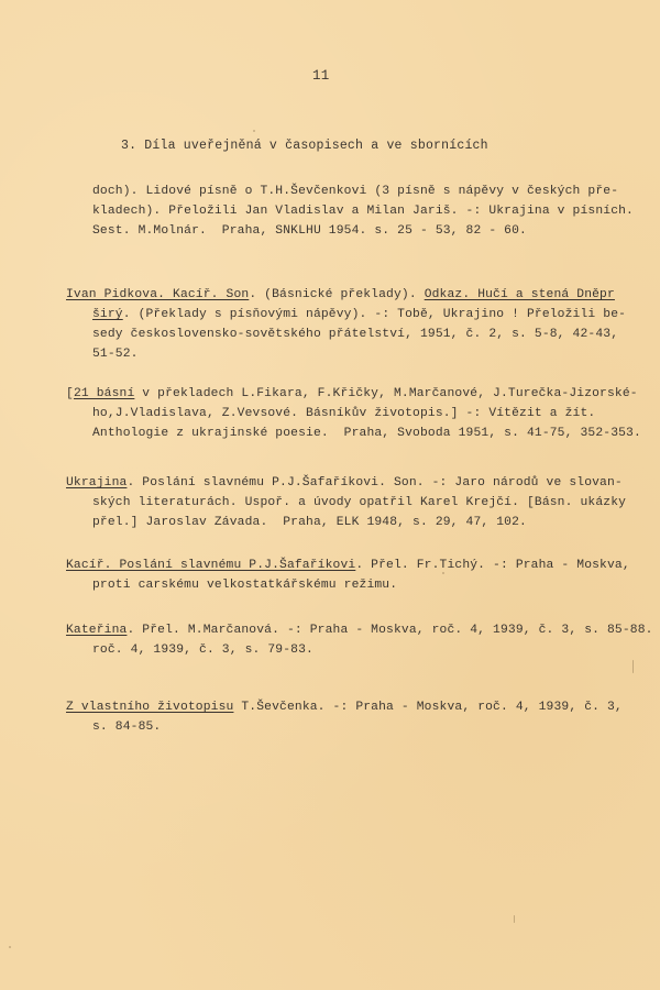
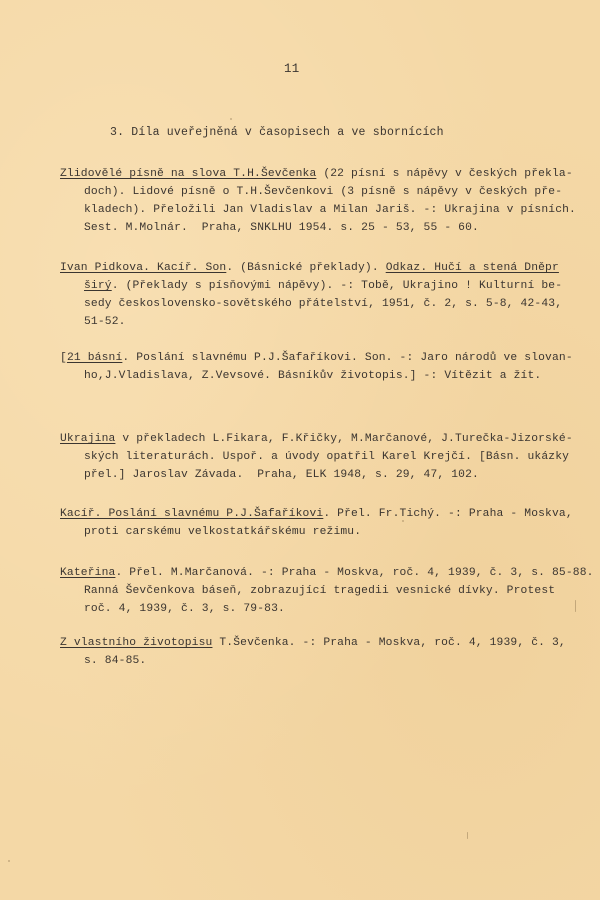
  11
  3. Díla uveřejněná v časopisech a ve sbornících
+ Zlidovělé písně na slova T.H.Ševčenka (22 písní s nápěvy v českých překla-
  doch). Lidové písně o T.H.Ševčenkovi (3 písně s nápěvy v českých pře-
  kladech). Přeložili Jan Vladislav a Milan Jariš. -: Ukrajina v písních.
- Sest. M.Molnár. Praha, SNKLHU 1954. s. 25 - 53, 82 - 60.
+ Sest. M.Molnár. Praha, SNKLHU 1954. s. 25 - 53, 55 - 60.
  Ivan Pidkova. Kacíř. Son. (Básnické překlady). Odkaz. Hučí a stená Dněpr
- širý. (Překlady s písňovými nápěvy). -: Tobě, Ukrajino ! Přeložili be-
+ širý. (Překlady s písňovými nápěvy). -: Tobě, Ukrajino ! Kulturní be-
  sedy československo-sovětského přátelství, 1951, č. 2, s. 5-8, 42-43,
  51-52.
- [21 básní v překladech L.Fikara, F.Křičky, M.Marčanové, J.Turečka-Jizorské-
+ [21 básní. Poslání slavnému P.J.Šafaříkovi. Son. -: Jaro národů ve slovan-
  ho,J.Vladislava, Z.Vevsové. Básníkův životopis.] -: Vítězit a žít.
- Anthologie z ukrajinské poesie. Praha, Svoboda 1951, s. 41-75, 352-353.
- Ukrajina. Poslání slavnému P.J.Šafaříkovi. Son. -: Jaro národů ve slovan-
+ Ukrajina v překladech L.Fikara, F.Křičky, M.Marčanové, J.Turečka-Jizorské-
  ských literaturách. Uspoř. a úvody opatřil Karel Krejčí. [Básn. ukázky
  přel.] Jaroslav Závada. Praha, ELK 1948, s. 29, 47, 102.
  Kacíř. Poslání slavnému P.J.Šafaříkovi. Přel. Fr.Tichý. -: Praha - Moskva,
  proti carskému velkostatkářskému režimu.
  Kateřina. Přel. M.Marčanová. -: Praha - Moskva, roč. 4, 1939, č. 3, s. 85-88.
+ Ranná Ševčenkova báseň, zobrazující tragedii vesnické dívky. Protest
  roč. 4, 1939, č. 3, s. 79-83.
  Z vlastního životopisu T.Ševčenka. -: Praha - Moskva, roč. 4, 1939, č. 3,
  s. 84-85.
